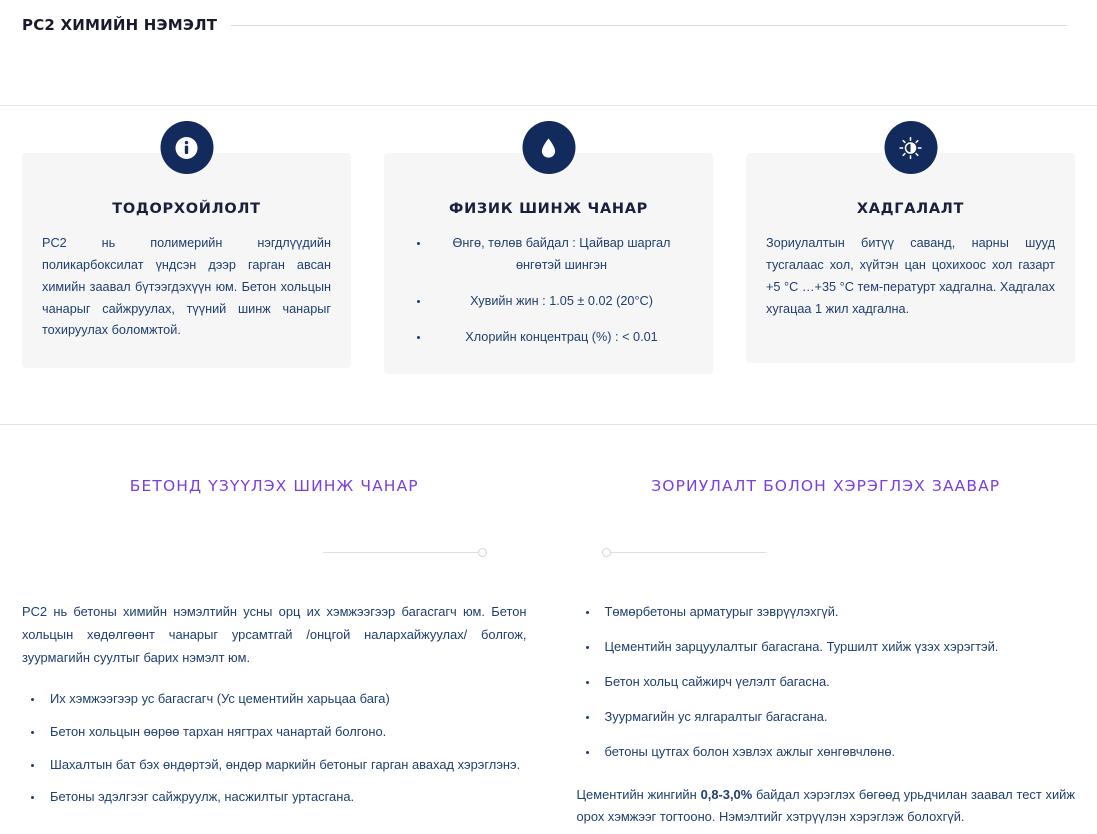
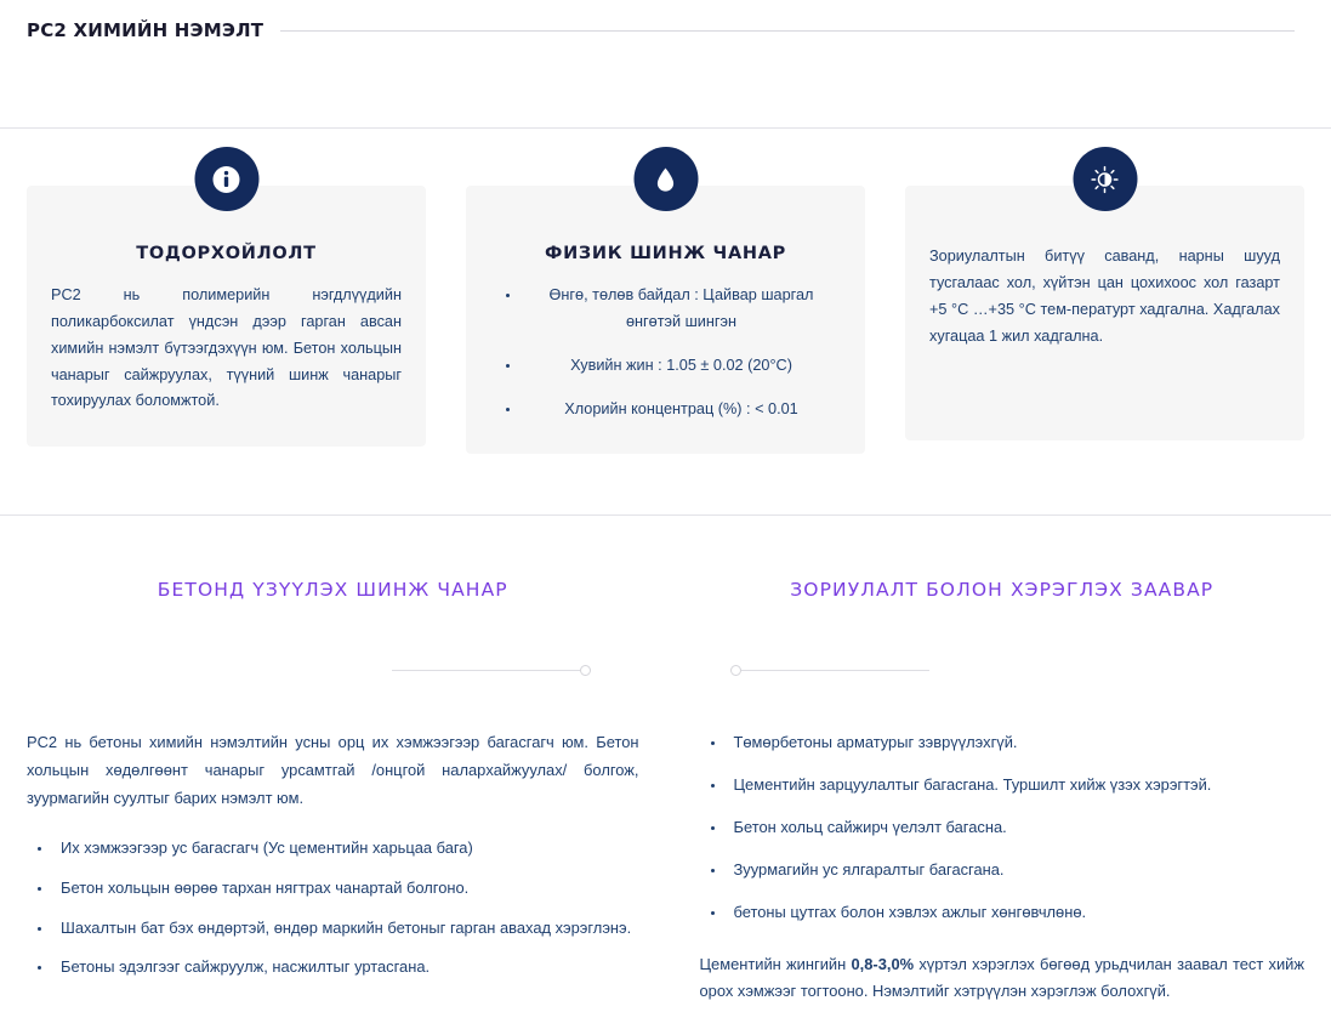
  PC2 ХИМИЙН НЭМЭЛТ
  ТОДОРХОЙЛОЛТ
- PC2 нь полимерийн нэгдлүүдийн поликарбоксилат үндсэн дээр гарган авсан химийн заавал бүтээгдэхүүн юм. Бетон хольцын чанарыг сайжруулах, түүний шинж чанарыг тохируулах боломжтой.
+ PC2 нь полимерийн нэгдлүүдийн поликарбоксилат үндсэн дээр гарган авсан химийн нэмэлт бүтээгдэхүүн юм. Бетон хольцын чанарыг сайжруулах, түүний шинж чанарыг тохируулах боломжтой.
  ФИЗИК ШИНЖ ЧАНАР
  Өнгө, төлөв байдал : Цайвар шаргал өнгөтэй шингэн
  Хувийн жин : 1.05 ± 0.02 (20°C)
  Хлорийн концентрац (%) : < 0.01
- ХАДГАЛАЛТ
  Зориулалтын битүү саванд, нарны шууд тусгалаас хол, хүйтэн цан цохихоос хол газарт +5 °С …+35 °С тем-пературт хадгална. Хадгалах хугацаа 1 жил хадгална.
  БЕТОНД ҮЗҮҮЛЭХ ШИНЖ ЧАНАР
  PC2 нь бетоны химийн нэмэлтийн усны орц их хэмжээгээр багасгагч юм. Бетон хольцын хөдөлгөөнт чанарыг урсамтгай /онцгой наларxайжуулах/ болгож, зуурмагийн суултыг барих нэмэлт юм.
  Их хэмжээгээр ус багасгагч (Ус цементийн харьцаа бага)
  Бетон хольцын өөрөө тархан нягтрах чанартай болгоно.
  Шахалтын бат бэх өндөртэй, өндөр маркийн бетоныг гарган авахад хэрэглэнэ.
  Бетоны эдэлгээг сайжруулж, насжилтыг уртасгана.
  ЗОРИУЛАЛТ БОЛОН ХЭРЭГЛЭХ ЗААВАР
  Төмөрбетоны арматурыг зэврүүлэхгүй.
  Цементийн зарцуулалтыг багасгана. Туршилт хийж үзэх хэрэгтэй.
  Бетон хольц сайжирч үелэлт багасна.
  Зуурмагийн ус ялгаралтыг багасгана.
  бетоны цутгах болон хэвлэх ажлыг хөнгөвчлөнө.
- Цементийн жингийн 0,8-3,0% байдал хэрэглэх бөгөөд урьдчилан заавал тест хийж орох хэмжээг тогтооно. Нэмэлтийг хэтрүүлэн хэрэглэж болохгүй.
+ Цементийн жингийн 0,8-3,0% хүртэл хэрэглэх бөгөөд урьдчилан заавал тест хийж орох хэмжээг тогтооно. Нэмэлтийг хэтрүүлэн хэрэглэж болохгүй.
